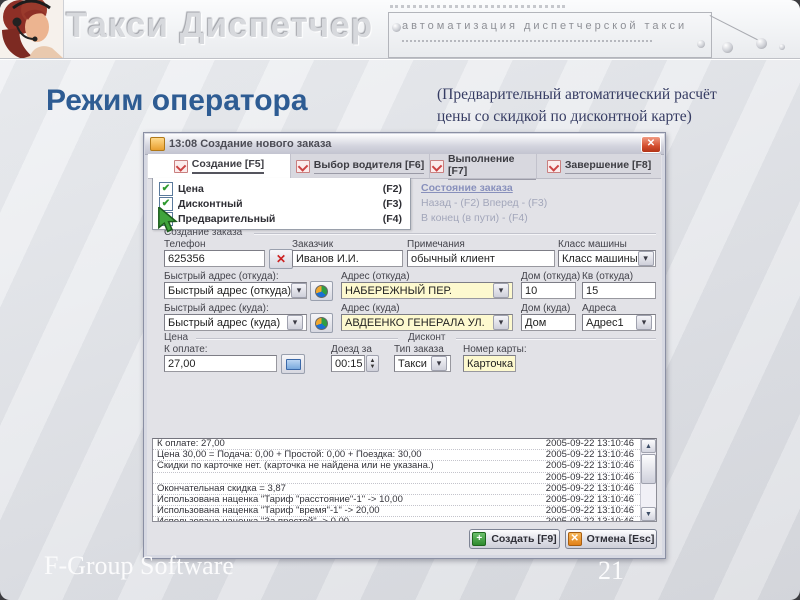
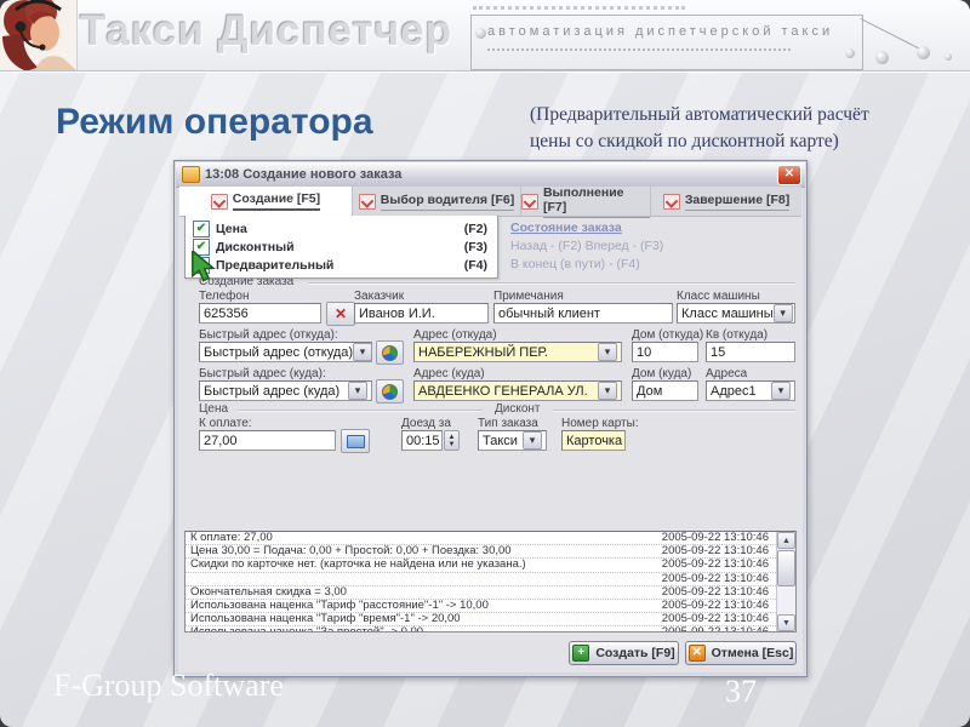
  Такси Диспетчер
  автоматизация диспетчерской такси
  Режим оператора
  (Предварительный автоматический расчёт
  цены со скидкой по дисконтной карте)
  13:08 Создание нового заказа
  ✕
  Создание [F5]
  Выбор водителя [F6]
  Выполнение [F7]
  Завершение [F8]
  ✔
  Цена
  (F2)
  ✔
  Дисконтный
  (F3)
  Предварительный
  (F4)
  Состояние заказа
  Назад - (F2) Вперед - (F3)
  В конец (в пути) - (F4)
  Создание заказа
  Телефон
  625356
  ✕
  Заказчик
  Иванов И.И.
  Примечания
  обычный клиент
  Класс машины
  Класс машины
  Быстрый адрес (откуда):
  Быстрый адрес (откуда)
  Адрес (откуда)
  НАБЕРЕЖНЫЙ ПЕР.
  Дом (откуда)
  10
  Кв (откуда)
  15
  Быстрый адрес (куда):
  Быстрый адрес (куда)
  Адрес (куда)
  АВДЕЕНКО ГЕНЕРАЛА УЛ.
  Дом (куда)
  Дом
  Адреса
  Адрес1
  Цена
  Дисконт
  К оплате:
  27,00
  Доезд за
  00:15
  Тип заказа
  Такси
  Номер карты:
  Карточка
  К оплате: 27,00
  2005-09-22 13:10:46
  Цена 30,00 = Подача: 0,00 + Простой: 0,00 + Поездка: 30,00
  2005-09-22 13:10:46
  Скидки по карточке нет. (карточка не найдена или не указана.)
  2005-09-22 13:10:46
  2005-09-22 13:10:46
- Окончательная скидка = 3,87
+ Окончательная скидка = 3,00
  2005-09-22 13:10:46
  Использована наценка "Тариф "расстояние"-1" -> 10,00
  2005-09-22 13:10:46
  Использована наценка "Тариф "время"-1" -> 20,00
  2005-09-22 13:10:46
  +
  Создать [F9]
  ✕
  Отмена [Esc]
  F-Group Software
- 21
+ 37
